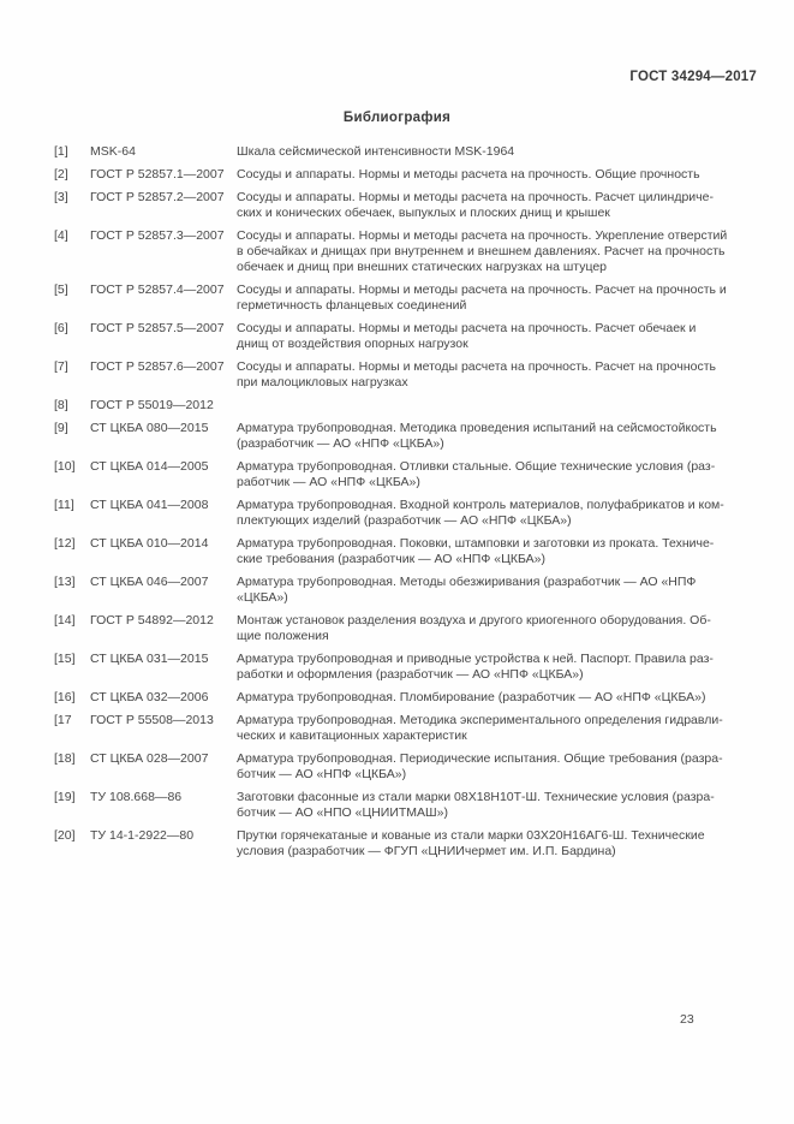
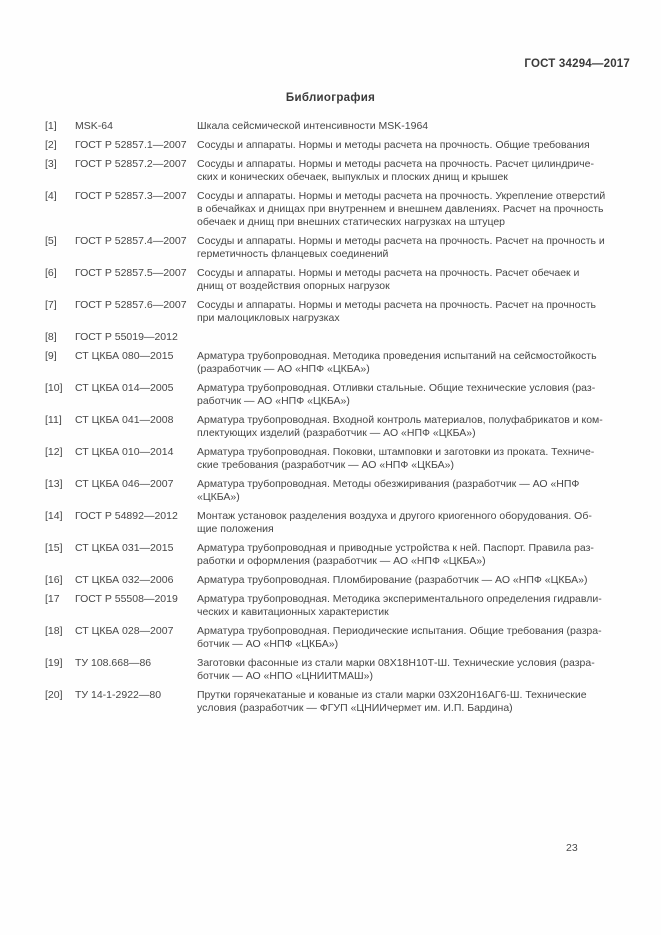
  ГОСТ 34294—2017
  Библиография
  [1]
  MSK-64
  Шкала сейсмической интенсивности MSK-1964
  [2]
  ГОСТ Р 52857.1—2007
- Сосуды и аппараты. Нормы и методы расчета на прочность. Общие прочность
+ Сосуды и аппараты. Нормы и методы расчета на прочность. Общие требования
  [3]
  ГОСТ Р 52857.2—2007
  Сосуды и аппараты. Нормы и методы расчета на прочность. Расчет цилиндриче-
  ских и конических обечаек, выпуклых и плоских днищ и крышек
  [4]
  ГОСТ Р 52857.3—2007
  Сосуды и аппараты. Нормы и методы расчета на прочность. Укрепление отверстий
  в обечайках и днищах при внутреннем и внешнем давлениях. Расчет на прочность
  обечаек и днищ при внешних статических нагрузках на штуцер
  [5]
  ГОСТ Р 52857.4—2007
  Сосуды и аппараты. Нормы и методы расчета на прочность. Расчет на прочность и
  герметичность фланцевых соединений
  [6]
  ГОСТ Р 52857.5—2007
  Сосуды и аппараты. Нормы и методы расчета на прочность. Расчет обечаек и
  днищ от воздействия опорных нагрузок
  [7]
  ГОСТ Р 52857.6—2007
  Сосуды и аппараты. Нормы и методы расчета на прочность. Расчет на прочность
  при малоцикловых нагрузках
  [8]
  ГОСТ Р 55019—2012
  [9]
  СТ ЦКБА 080—2015
  Арматура трубопроводная. Методика проведения испытаний на сейсмостойкость
  (разработчик — АО «НПФ «ЦКБА»)
  [10]
  СТ ЦКБА 014—2005
  Арматура трубопроводная. Отливки стальные. Общие технические условия (раз-
  работчик — АО «НПФ «ЦКБА»)
  [11]
  СТ ЦКБА 041—2008
  Арматура трубопроводная. Входной контроль материалов, полуфабрикатов и ком-
  плектующих изделий (разработчик — АО «НПФ «ЦКБА»)
  [12]
  СТ ЦКБА 010—2014
  Арматура трубопроводная. Поковки, штамповки и заготовки из проката. Техниче-
  ские требования (разработчик — АО «НПФ «ЦКБА»)
  [13]
  СТ ЦКБА 046—2007
  Арматура трубопроводная. Методы обезжиривания (разработчик — АО «НПФ
  «ЦКБА»)
  [14]
  ГОСТ Р 54892—2012
  Монтаж установок разделения воздуха и другого криогенного оборудования. Об-
  щие положения
  [15]
  СТ ЦКБА 031—2015
  Арматура трубопроводная и приводные устройства к ней. Паспорт. Правила раз-
  работки и оформления (разработчик — АО «НПФ «ЦКБА»)
  [16]
  СТ ЦКБА 032—2006
  Арматура трубопроводная. Пломбирование (разработчик — АО «НПФ «ЦКБА»)
  [17
- ГОСТ Р 55508—2013
+ ГОСТ Р 55508—2019
  Арматура трубопроводная. Методика экспериментального определения гидравли-
  ческих и кавитационных характеристик
  [18]
  СТ ЦКБА 028—2007
  Арматура трубопроводная. Периодические испытания. Общие требования (разра-
  ботчик — АО «НПФ «ЦКБА»)
  [19]
  ТУ 108.668—86
  Заготовки фасонные из стали марки 08Х18Н10Т-Ш. Технические условия (разра-
  ботчик — АО «НПО «ЦНИИТМАШ»)
  [20]
  ТУ 14-1-2922—80
  Прутки горячекатаные и кованые из стали марки 03Х20Н16АГ6-Ш. Технические
  условия (разработчик — ФГУП «ЦНИИчермет им. И.П. Бардина)
  23
